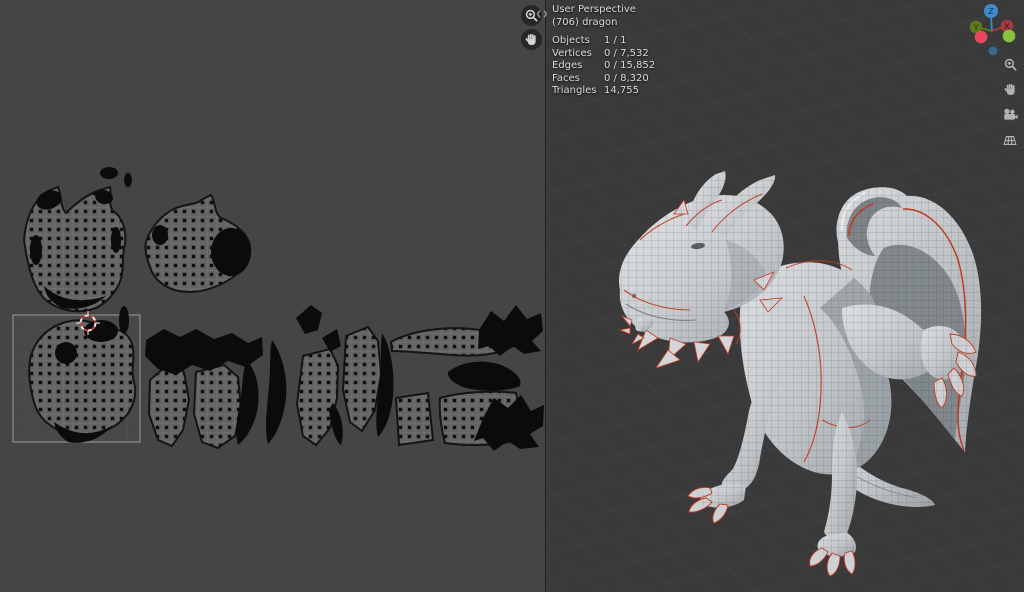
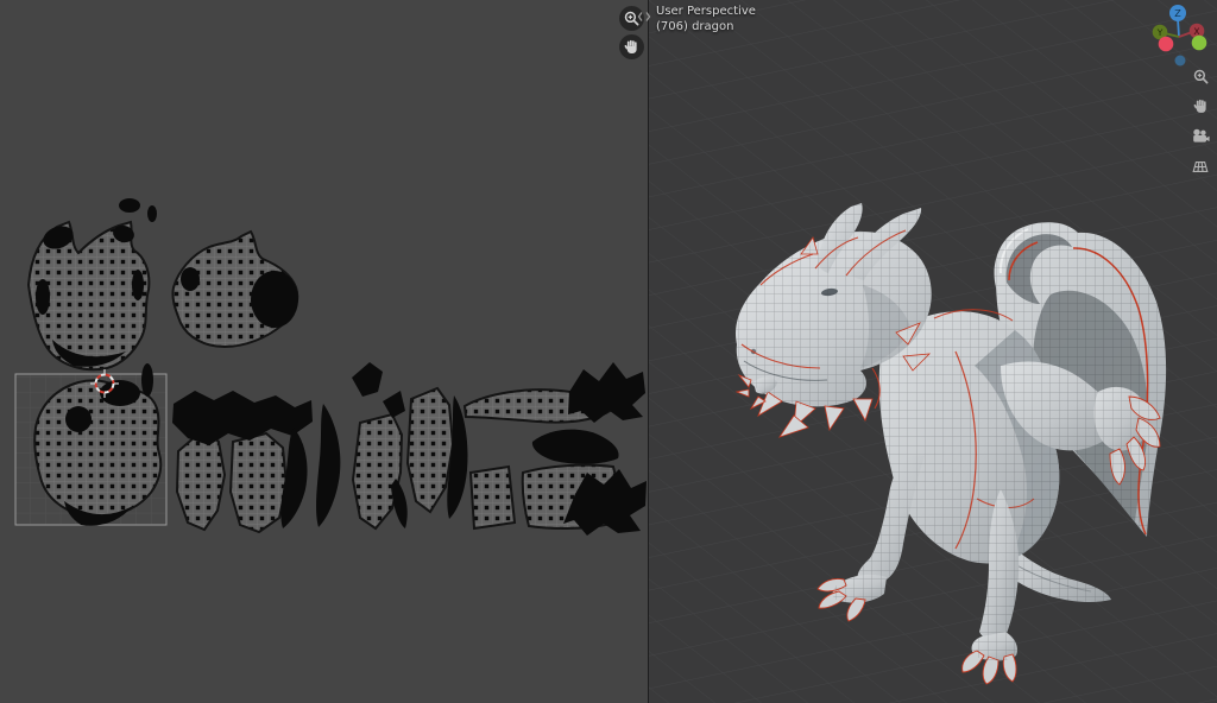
  User Perspective
  (706) dragon
- Objects
- 1 / 1
- Vertices
- 0 / 7,532
- Edges
- 0 / 15,852
- Faces
- 0 / 8,320
- Triangles
- 14,755
  Z
  Y
  X
